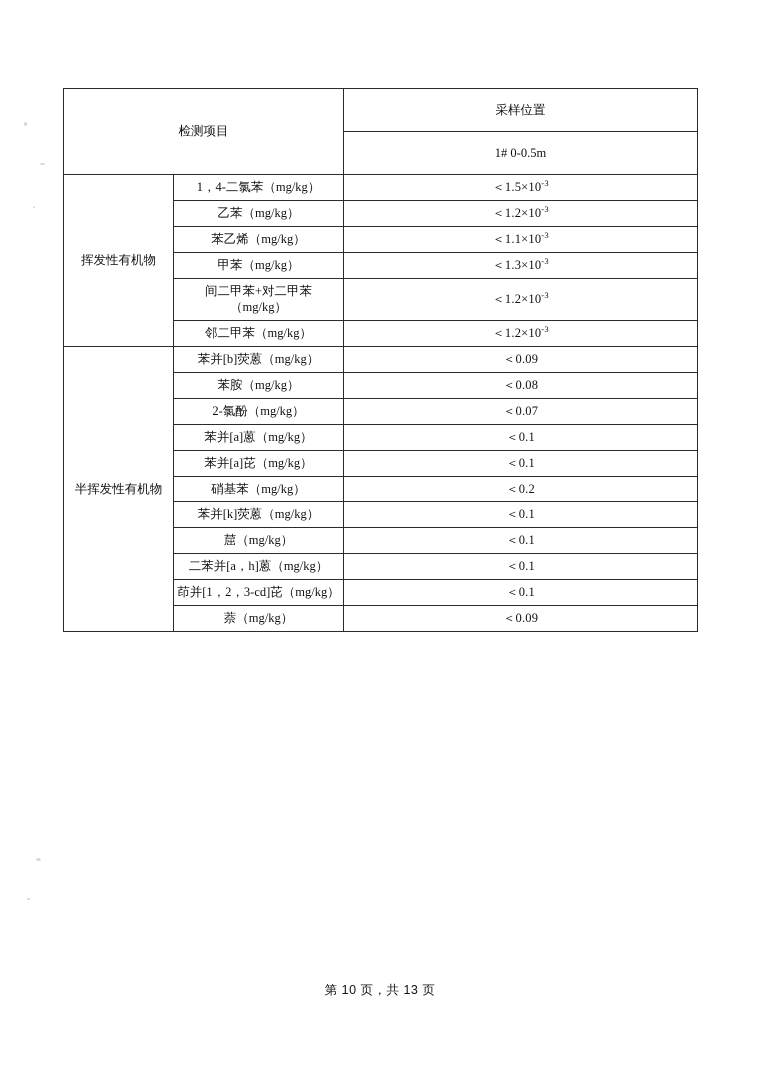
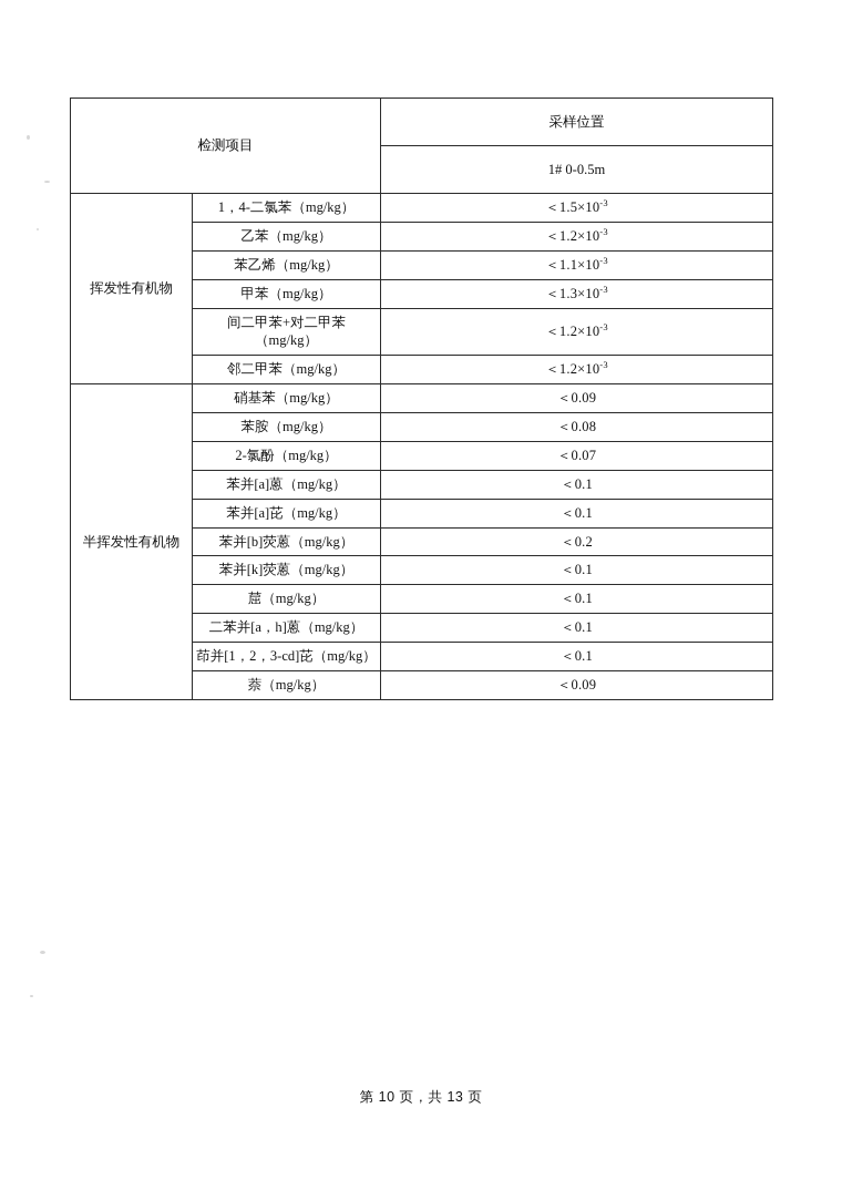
  检测项目	采样位置
  1# 0-0.5m
  挥发性有机物	1，4-二氯苯（mg/kg）	＜1.5×10-3
  乙苯（mg/kg）	＜1.2×10-3
  苯乙烯（mg/kg）	＜1.1×10-3
  甲苯（mg/kg）	＜1.3×10-3
  间二甲苯+对二甲苯（mg/kg）	＜1.2×10-3
  邻二甲苯（mg/kg）	＜1.2×10-3
- 半挥发性有机物	苯并[b]荧蒽（mg/kg）	＜0.09
+ 半挥发性有机物	硝基苯（mg/kg）	＜0.09
  苯胺（mg/kg）	＜0.08
  2-氯酚（mg/kg）	＜0.07
  苯并[a]蒽（mg/kg）	＜0.1
  苯并[a]芘（mg/kg）	＜0.1
- 硝基苯（mg/kg）	＜0.2
+ 苯并[b]荧蒽（mg/kg）	＜0.2
  苯并[k]荧蒽（mg/kg）	＜0.1
  䓛（mg/kg）	＜0.1
  二苯并[a，h]蒽（mg/kg）	＜0.1
  茚并[1，2，3-cd]芘（mg/kg）	＜0.1
  萘（mg/kg）	＜0.09
  第 10 页，共 13 页
